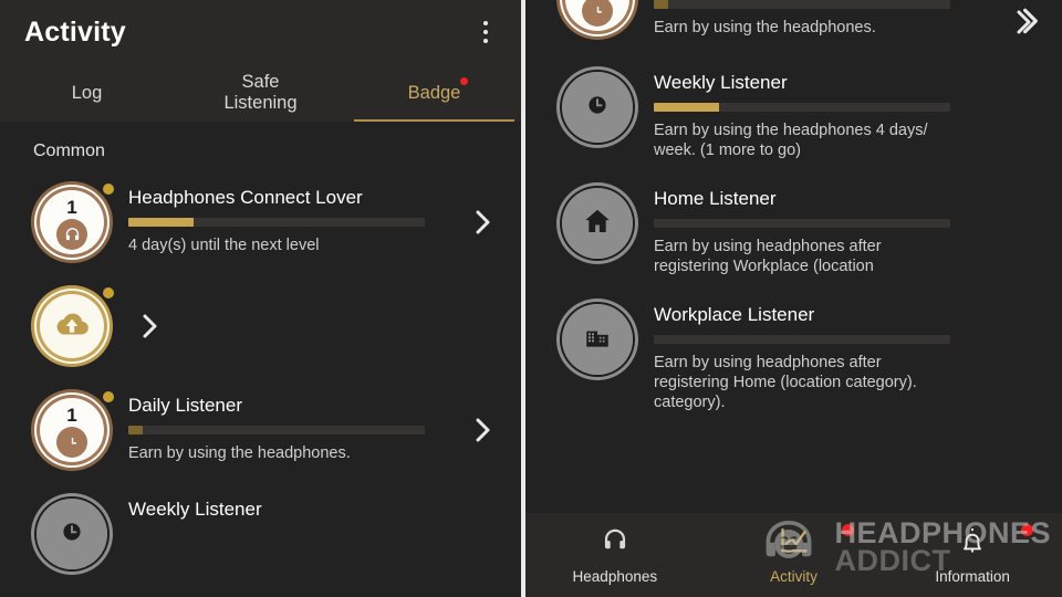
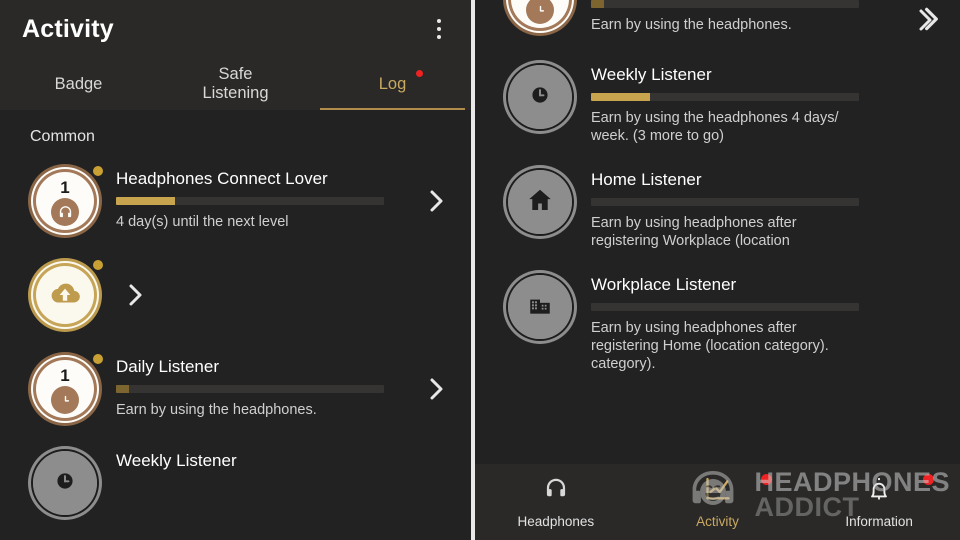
  Activity
- Log
+ Badge
  Safe
  Listening
- Badge
+ Log
  Common
  1
  Headphones Connect Lover
  4 day(s) until the next level
  1
  Daily Listener
  Earn by using the headphones.
  Weekly Listener
  Earn by using the headphones.
  Weekly Listener
  Earn by using the headphones 4 days/
- week. (1 more to go)
+ week. (3 more to go)
  Home Listener
  Earn by using headphones after
  registering Workplace (location
  Workplace Listener
  Earn by using headphones after
  registering Home (location category).
  category).
  Headphones
  Activity
  Information
  HEADPHONES
  ADDICT
